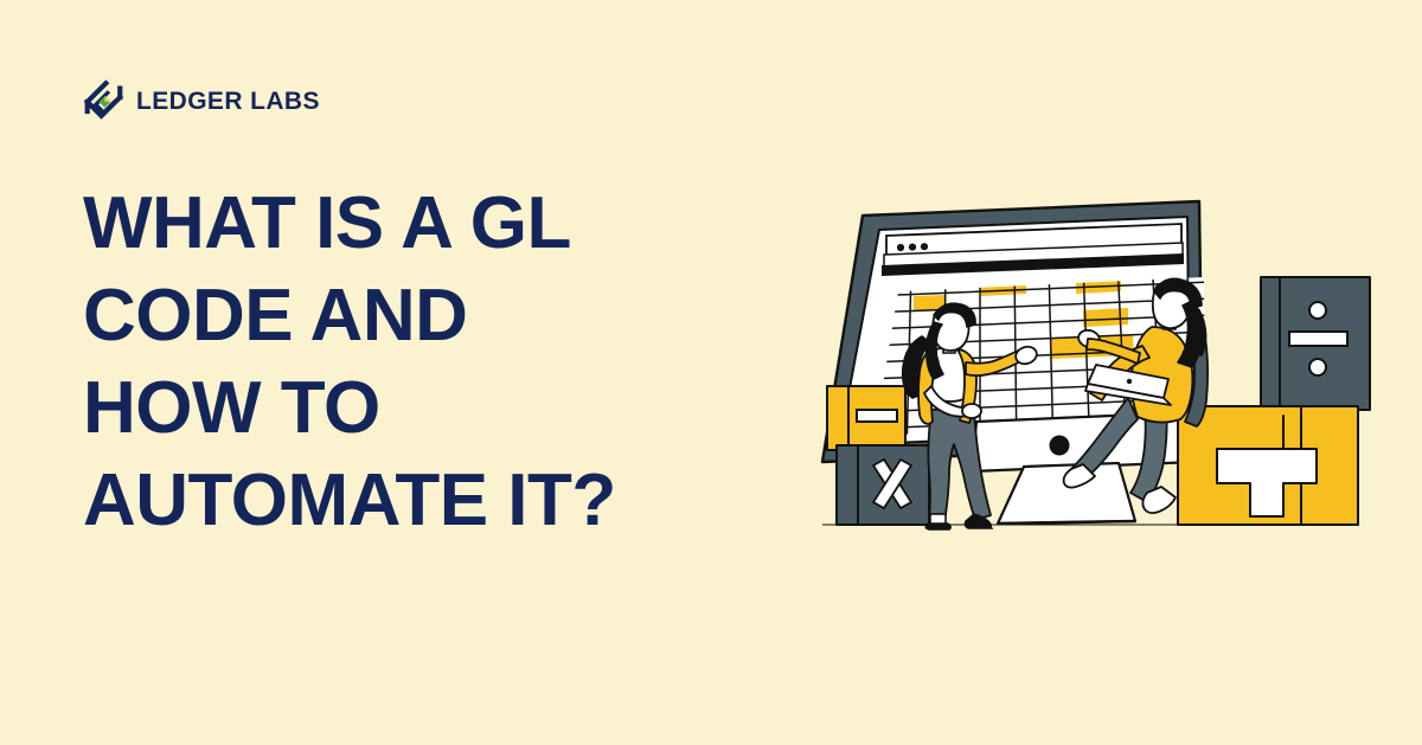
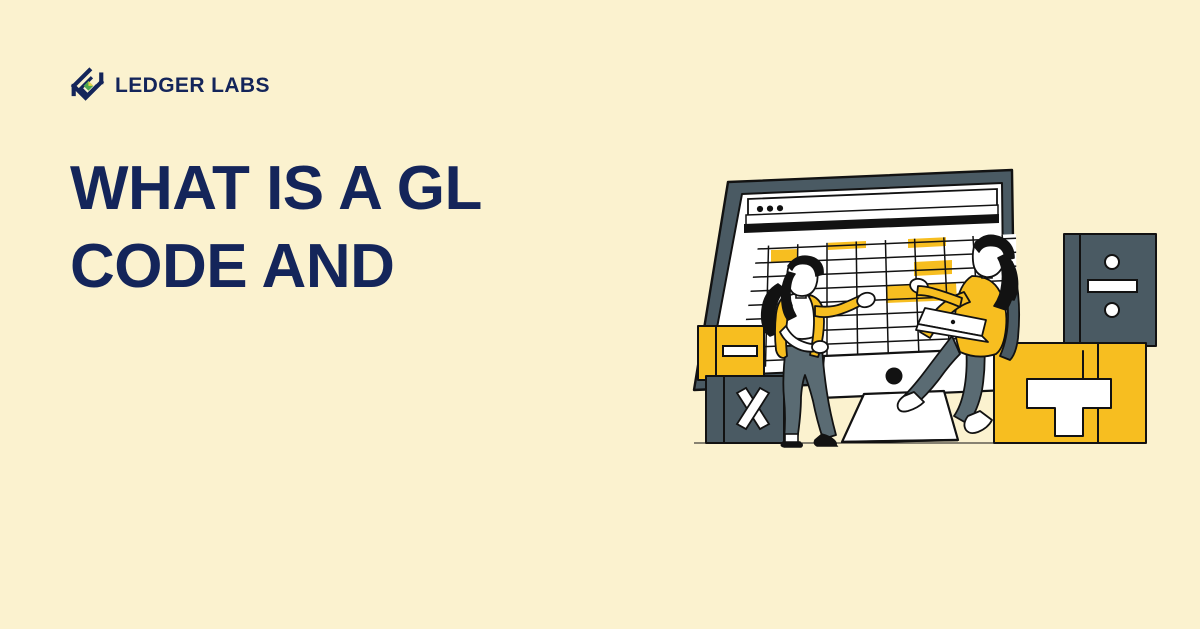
  LEDGER LABS
  WHAT IS A GL
  CODE AND
- HOW TO
- AUTOMATE IT?
